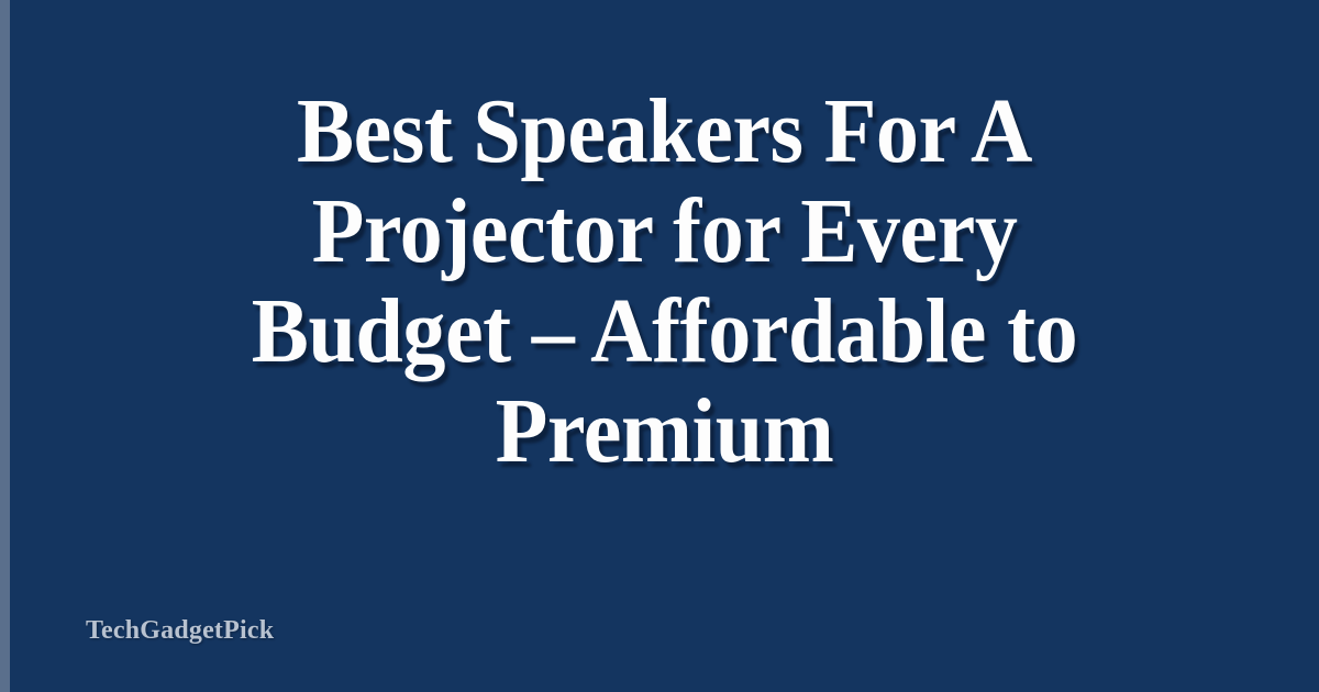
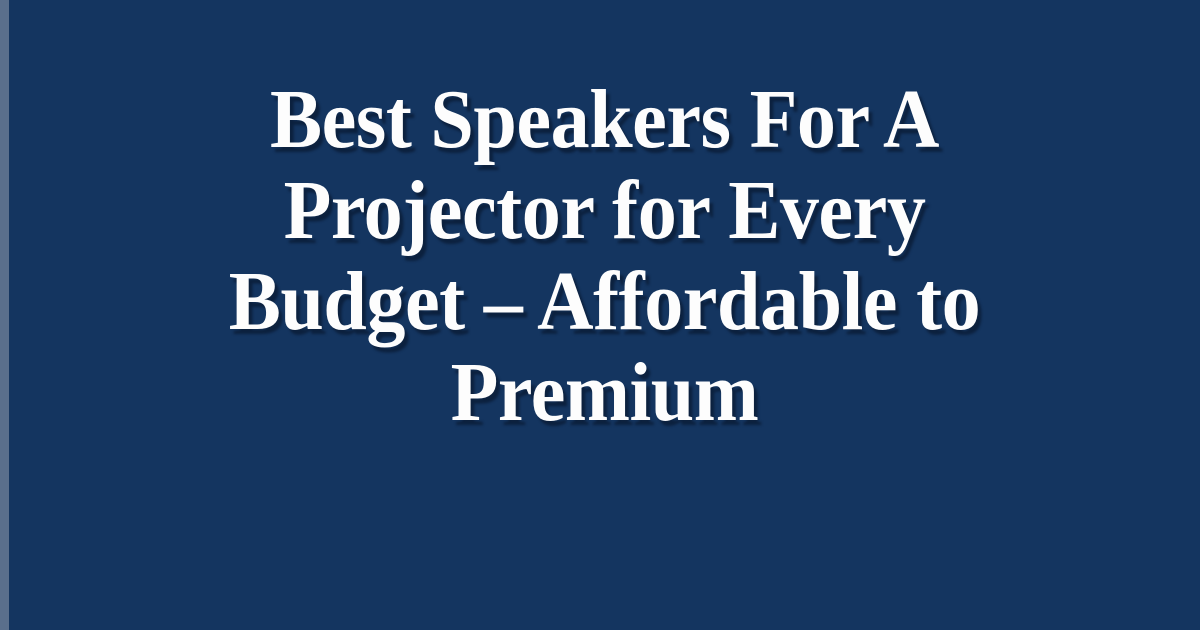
  Best Speakers For A
  Projector for Every
  Budget – Affordable to
  Premium
- TechGadgetPick
